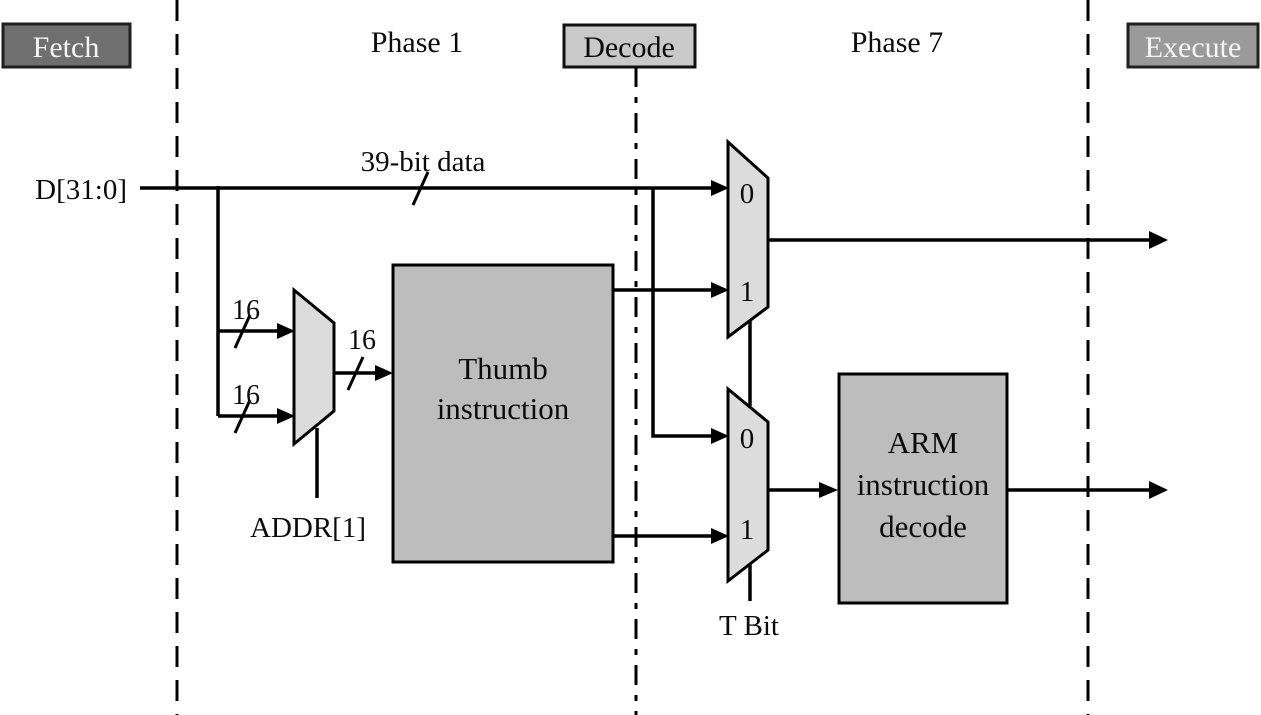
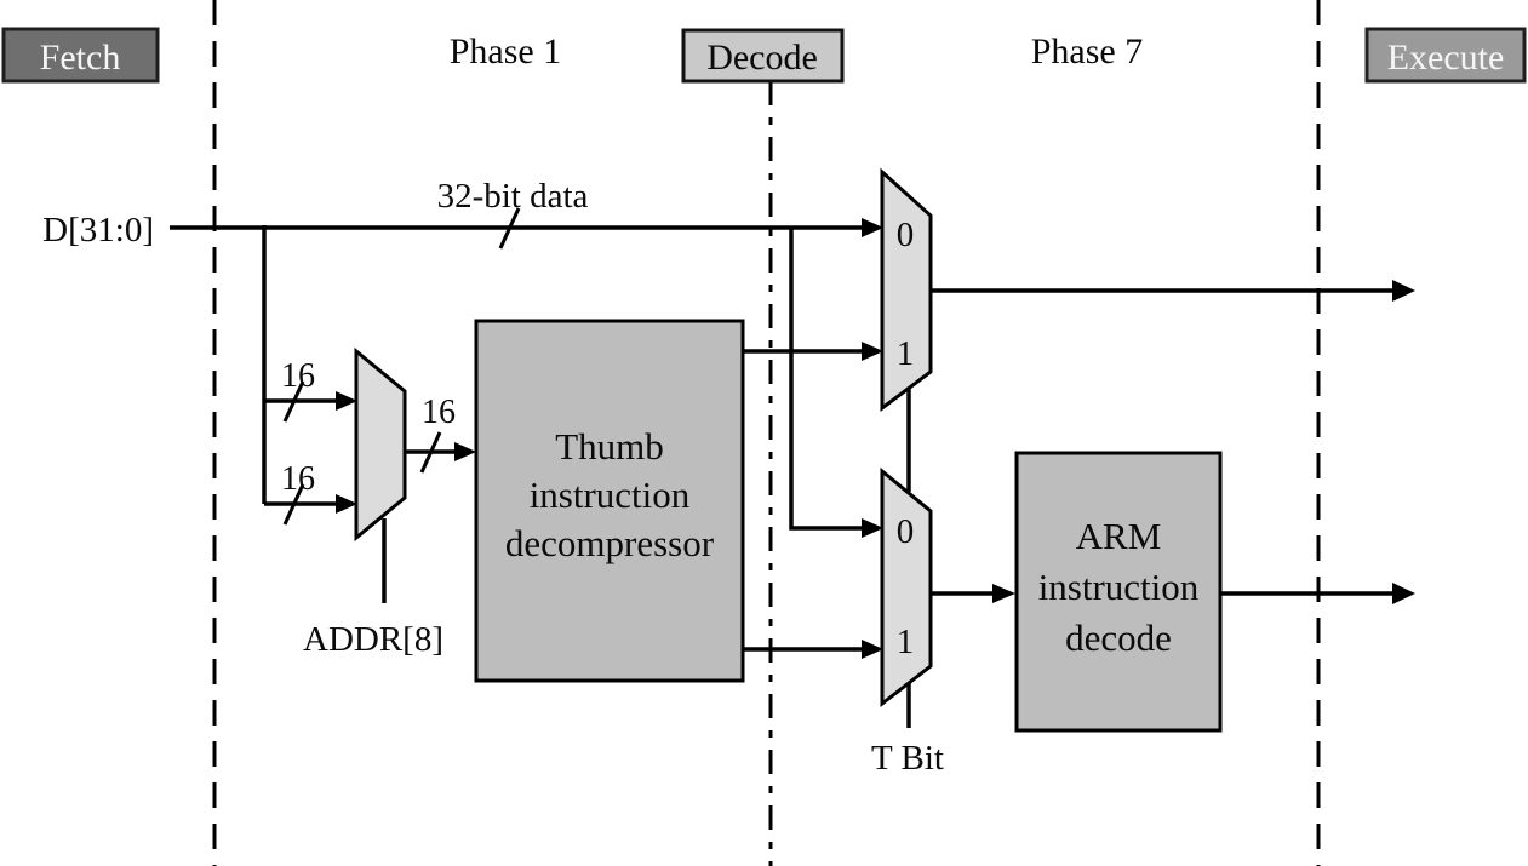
  Fetch
  Phase 1
  Decode
  Phase 7
  Execute
  0
  1
  0
  1
  Thumb
  instruction
+ decompressor
  ARM
  instruction
  decode
  D[31:0]
- 39-bit data
+ 32-bit data
  16
  16
  16
- ADDR[1]
+ ADDR[8]
  T Bit
